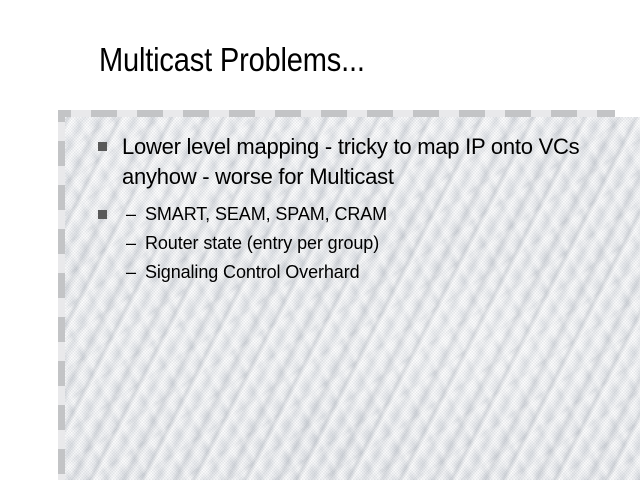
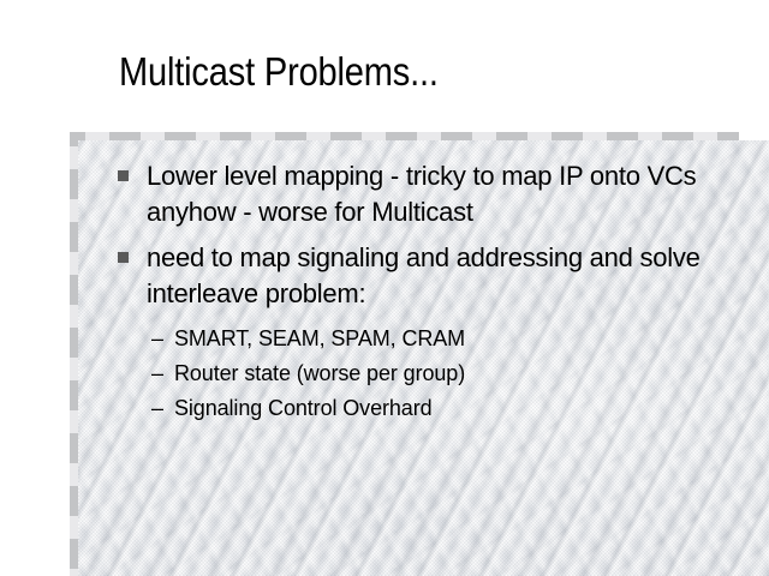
  Multicast Problems...
  Lower level mapping - tricky to map IP onto VCs anyhow - worse for Multicast
+ need to map signaling and addressing and solve interleave problem:
  –
  SMART, SEAM, SPAM, CRAM
  –
- Router state (entry per group)
+ Router state (worse per group)
  –
  Signaling Control Overhard
